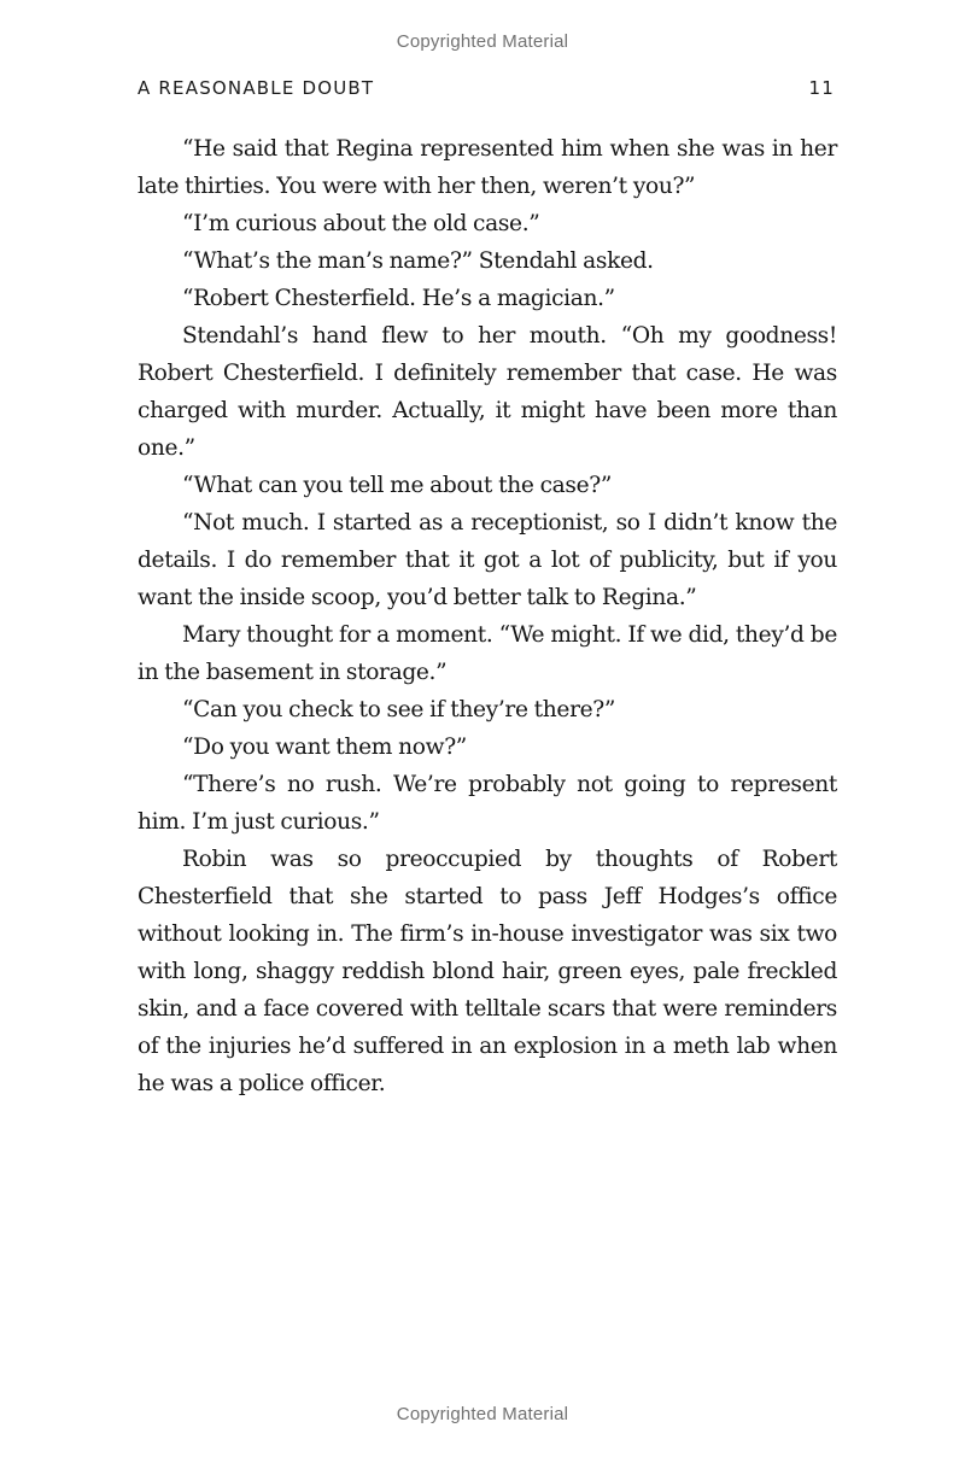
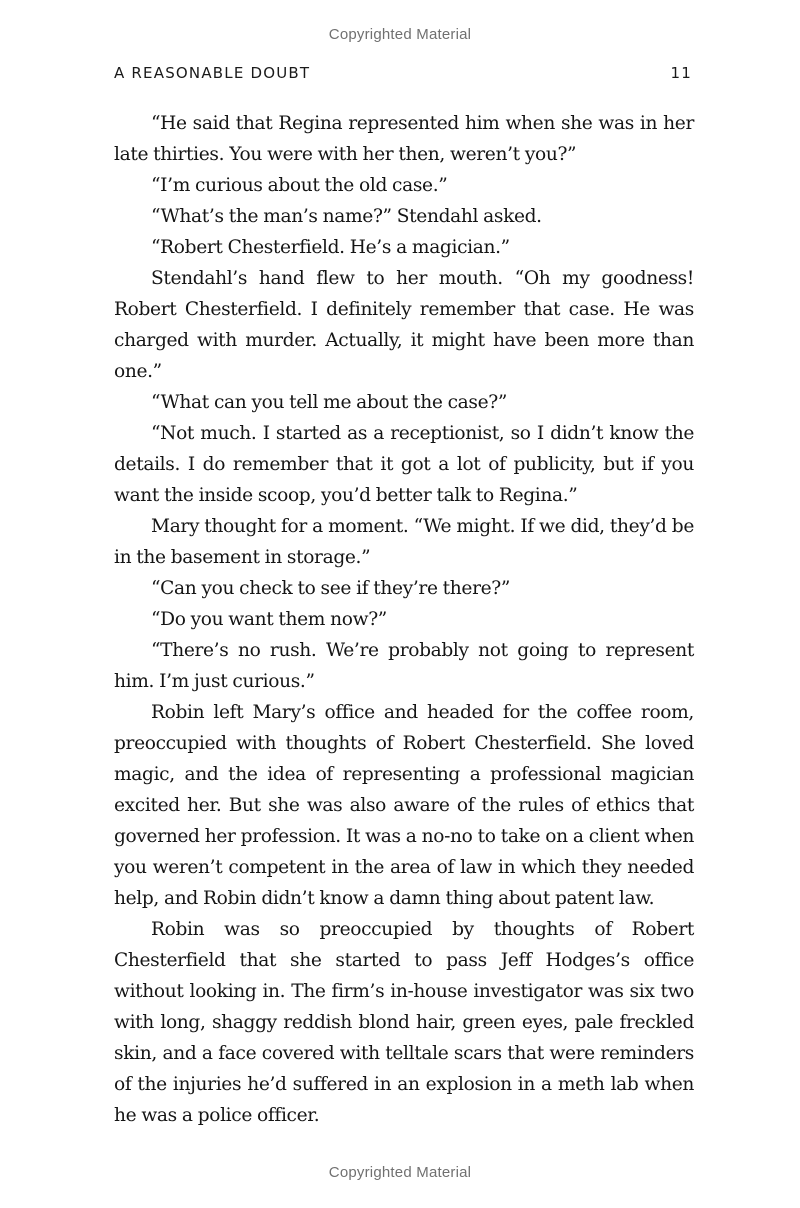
  Copyrighted Material
  A REASONABLE DOUBT
  11
  “He said that Regina represented him when she was in her late thirties. You were with her then, weren’t you?”
  “I’m curious about the old case.”
  “What’s the man’s name?” Stendahl asked.
  “Robert Chesterfield. He’s a magician.”
  Stendahl’s hand flew to her mouth. “Oh my goodness! Robert Chesterfield. I definitely remember that case. He was charged with murder. Actually, it might have been more than one.”
  “What can you tell me about the case?”
  “Not much. I started as a receptionist, so I didn’t know the details. I do remember that it got a lot of publicity, but if you want the inside scoop, you’d better talk to Regina.”
  Mary thought for a moment. “We might. If we did, they’d be in the basement in storage.”
  “Can you check to see if they’re there?”
  “Do you want them now?”
  “There’s no rush. We’re probably not going to represent him. I’m just curious.”
+ Robin left Mary’s office and headed for the coffee room, preoc­cupied with thoughts of Robert Chesterfield. She loved magic, and the idea of representing a professional magician excited her. But she was also aware of the rules of ethics that governed her profes­sion. It was a no-no to take on a client when you weren’t competent in the area of law in which they needed help, and Robin didn’t know a damn thing about patent law.
  Robin was so preoccupied by thoughts of Robert Chesterfield that she started to pass Jeff Hodges’s office without looking in. The firm’s in-house investigator was six two with long, shaggy reddish blond hair, green eyes, pale freckled skin, and a face covered with telltale scars that were reminders of the injuries he’d suffered in an explosion in a meth lab when he was a police officer.
  Copyrighted Material
